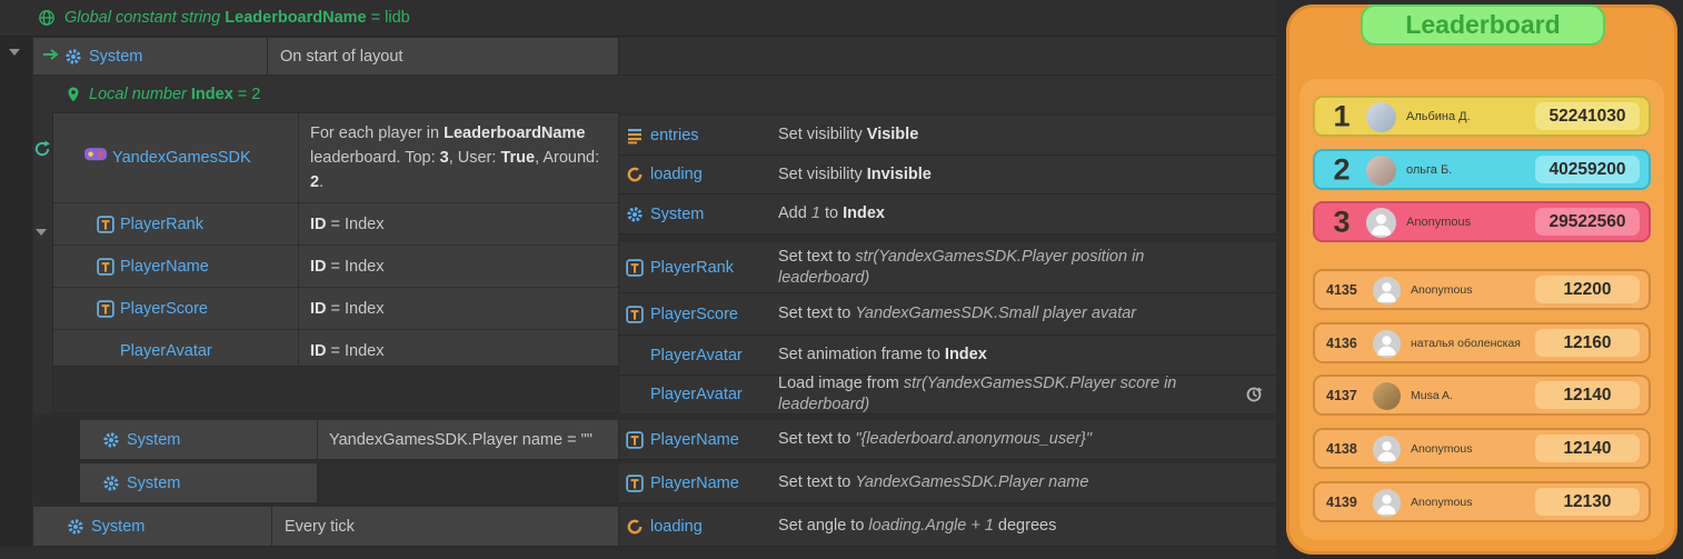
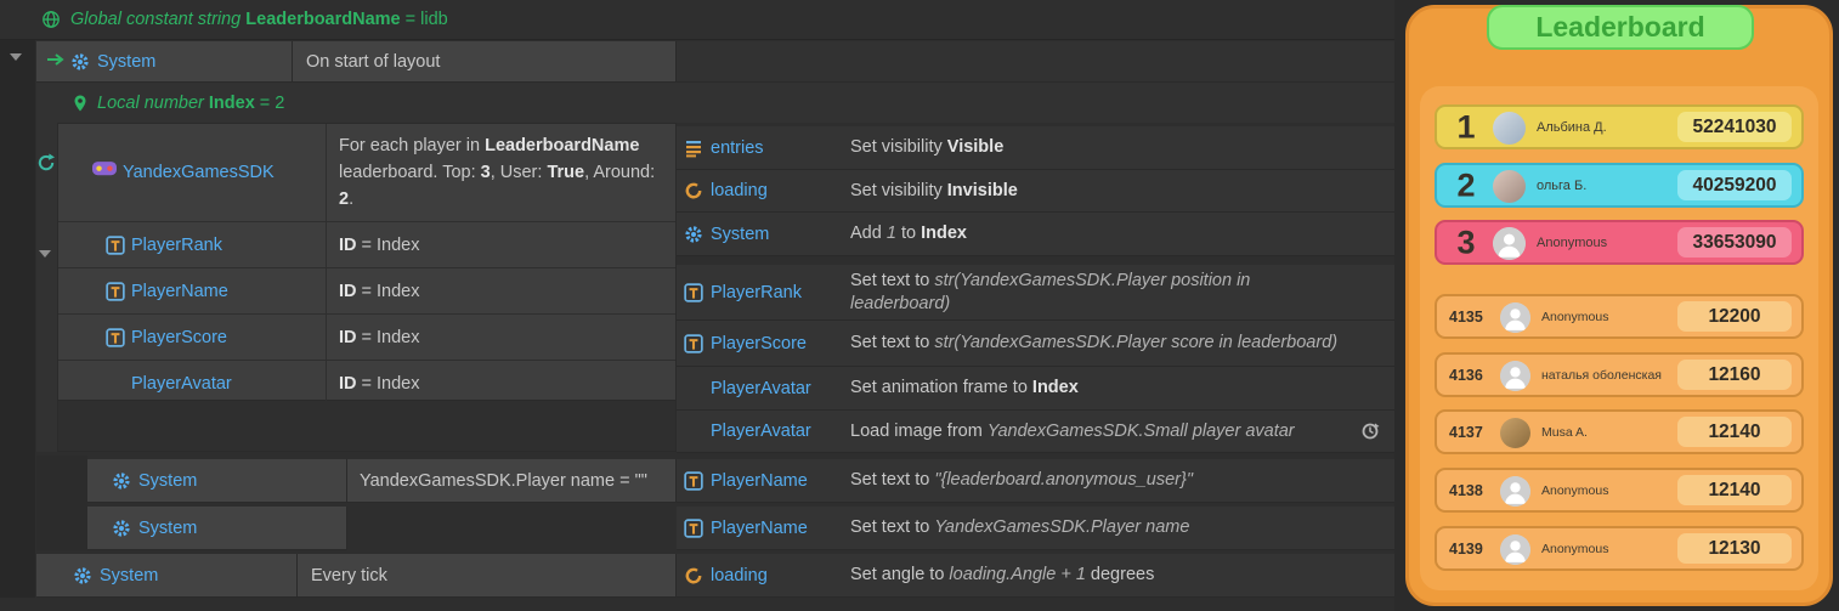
  Global constant string LeaderboardName = lidb
  System
  On start of layout
  Local number Index = 2
  YandexGamesSDK
  For each player in LeaderboardName leaderboard. Top: 3, User: True, Around: 2.
  PlayerRank
  ID = Index
  PlayerName
  ID = Index
  PlayerScore
  ID = Index
  PlayerAvatar
  ID = Index
  entries
  Set visibility Visible
  loading
  Set visibility Invisible
  System
  Add 1 to Index
  PlayerRank
  Set text to str(YandexGamesSDK.Player position in leaderboard)
  PlayerScore
- Set text to YandexGamesSDK.Small player avatar
+ Set text to str(YandexGamesSDK.Player score in leaderboard)
  PlayerAvatar
  Set animation frame to Index
  PlayerAvatar
- Load image from str(YandexGamesSDK.Player score in leaderboard)
+ Load image from YandexGamesSDK.Small player avatar
  System
  YandexGamesSDK.Player name = ""
  PlayerName
  Set text to "{leaderboard.anonymous_user}"
  System
  PlayerName
  Set text to YandexGamesSDK.Player name
  System
  Every tick
  loading
  Set angle to loading.Angle + 1 degrees
  Leaderboard
  1
  Альбина Д.
  52241030
  2
  ольга Б.
  40259200
  3
  Anonymous
- 29522560
+ 33653090
  4135
  Anonymous
  12200
  4136
  наталья оболенская
  12160
  4137
  Musa A.
  12140
  4138
  Anonymous
  12140
  4139
  Anonymous
  12130
